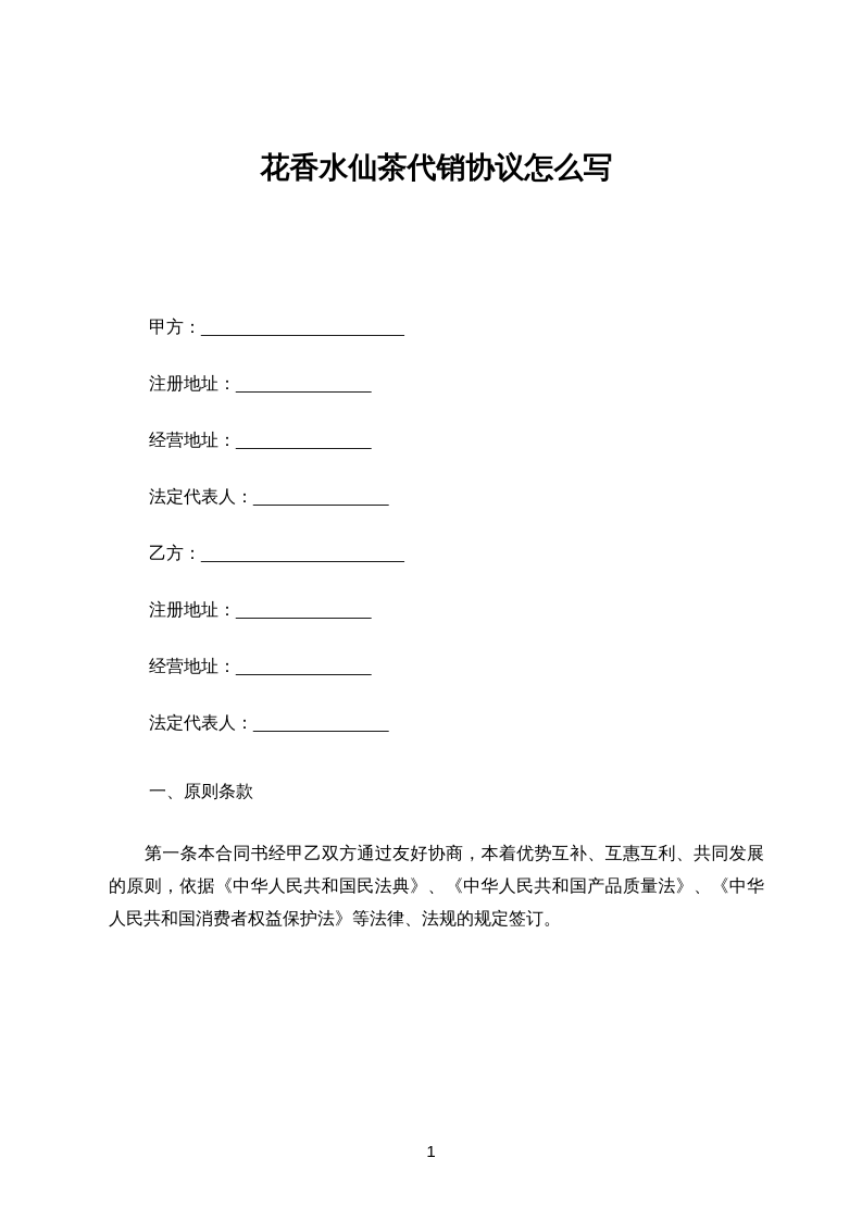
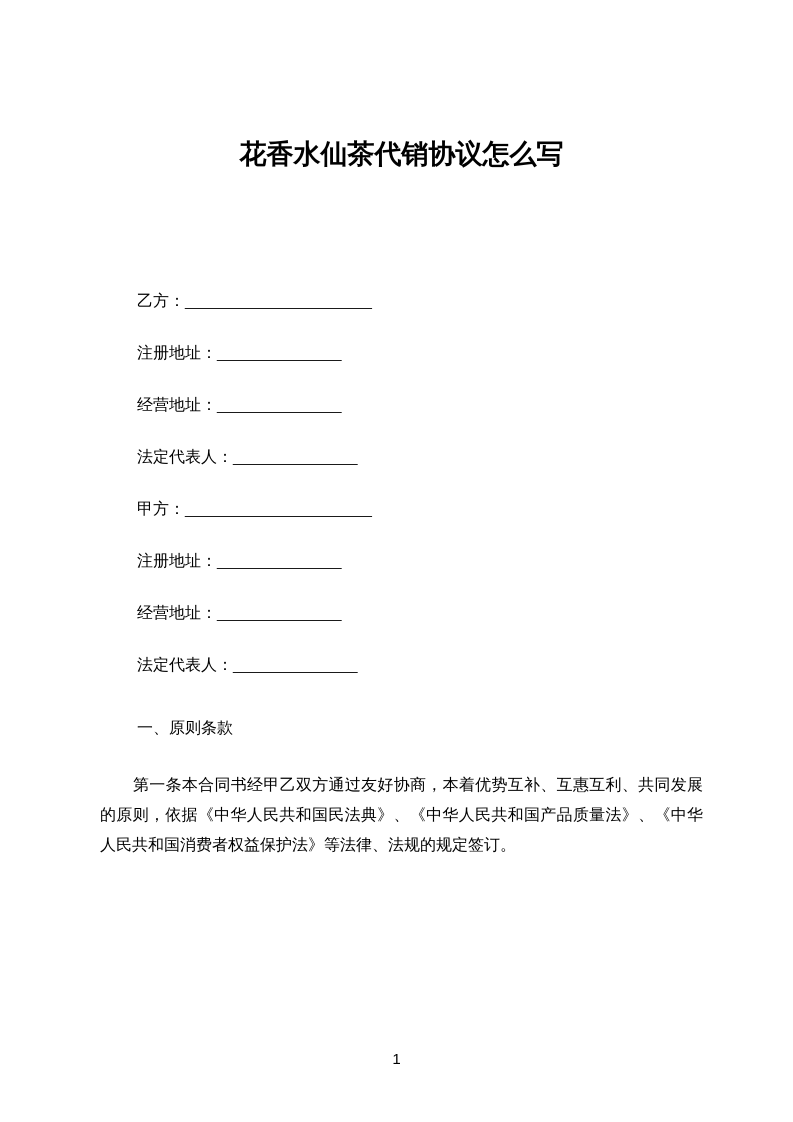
  花香水仙茶代销协议怎么写
- 甲方：_____________________
+ 乙方：_____________________
  注册地址：______________
  经营地址：______________
  法定代表人：______________
- 乙方：_____________________
+ 甲方：_____________________
  注册地址：______________
  经营地址：______________
  法定代表人：______________
  一、原则条款
  第一条本合同书经甲乙双方通过友好协商，本着优势互补、互惠互利、共同发展的原则，依据《中华人民共和国民法典》、《中华人民共和国产品质量法》、《中华人民共和国消费者权益保护法》等法律、法规的规定签订。
  1
